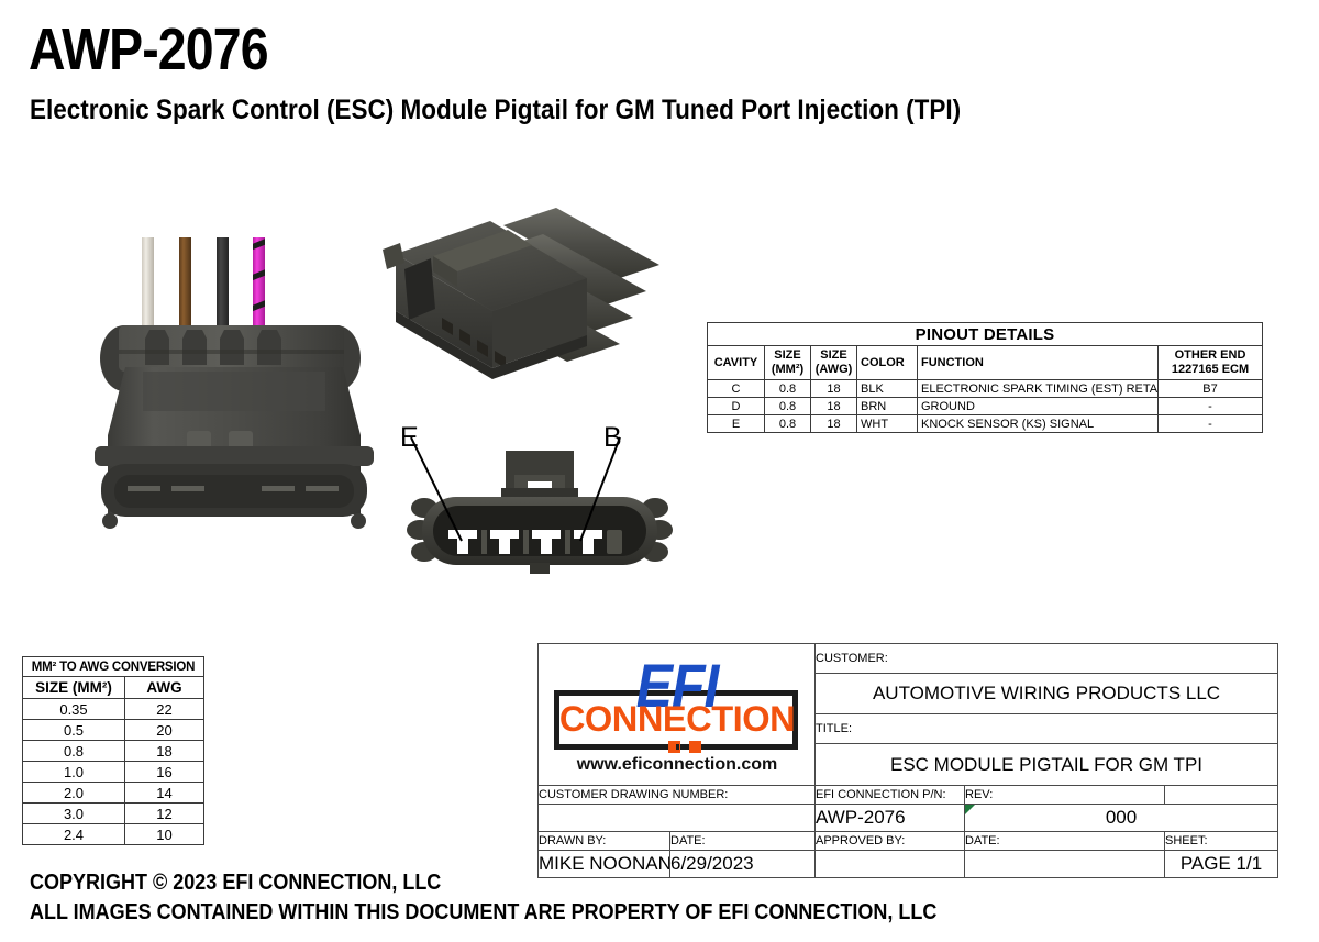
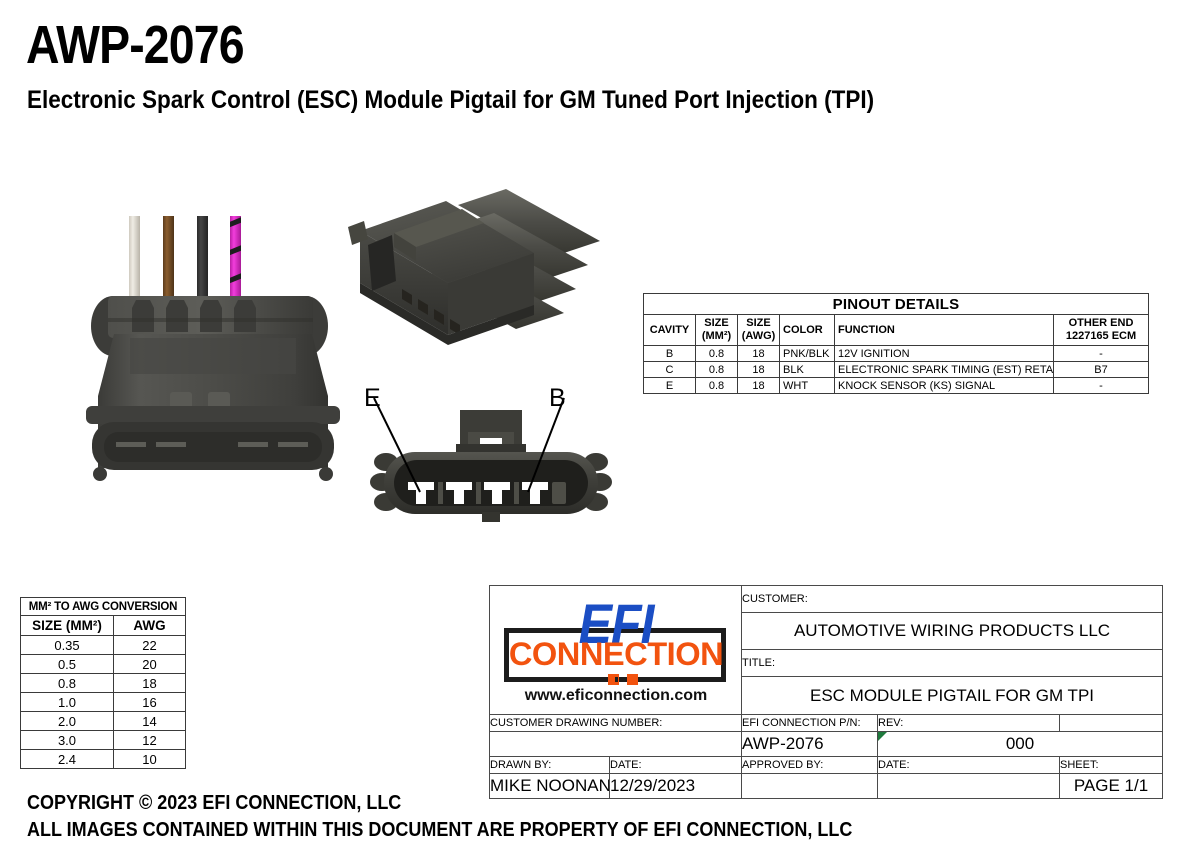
  AWP-2076
  Electronic Spark Control (ESC) Module Pigtail for GM Tuned Port Injection (TPI)
  E
  B
  PINOUT DETAILS
  CAVITY	SIZE (MM²)	SIZE (AWG)	COLOR	FUNCTION	OTHER END 1227165 ECM
+ B	0.8	18	PNK/BLK	12V IGNITION	-
  C	0.8	18	BLK	ELECTRONIC SPARK TIMING (EST) RETA	B7
- D	0.8	18	BRN	GROUND	-
  E	0.8	18	WHT	KNOCK SENSOR (KS) SIGNAL	-
  MM² TO AWG CONVERSION
  SIZE (MM²)	AWG
  0.35	22
  0.5	20
  0.8	18
  1.0	16
  2.0	14
  3.0	12
  2.4	10
  EFI CONNECTION www.eficonnection.com	CUSTOMER:
  AUTOMOTIVE WIRING PRODUCTS LLC
  TITLE:
  ESC MODULE PIGTAIL FOR GM TPI
  CUSTOMER DRAWING NUMBER:	EFI CONNECTION P/N:	REV:
  	AWP-2076	000
  DRAWN BY:	DATE:	APPROVED BY:	DATE:	SHEET:
- MIKE NOONAN	6/29/2023			PAGE 1/1
+ MIKE NOONAN	12/29/2023			PAGE 1/1
  COPYRIGHT © 2023 EFI CONNECTION, LLC
  ALL IMAGES CONTAINED WITHIN THIS DOCUMENT ARE PROPERTY OF EFI CONNECTION, LLC
